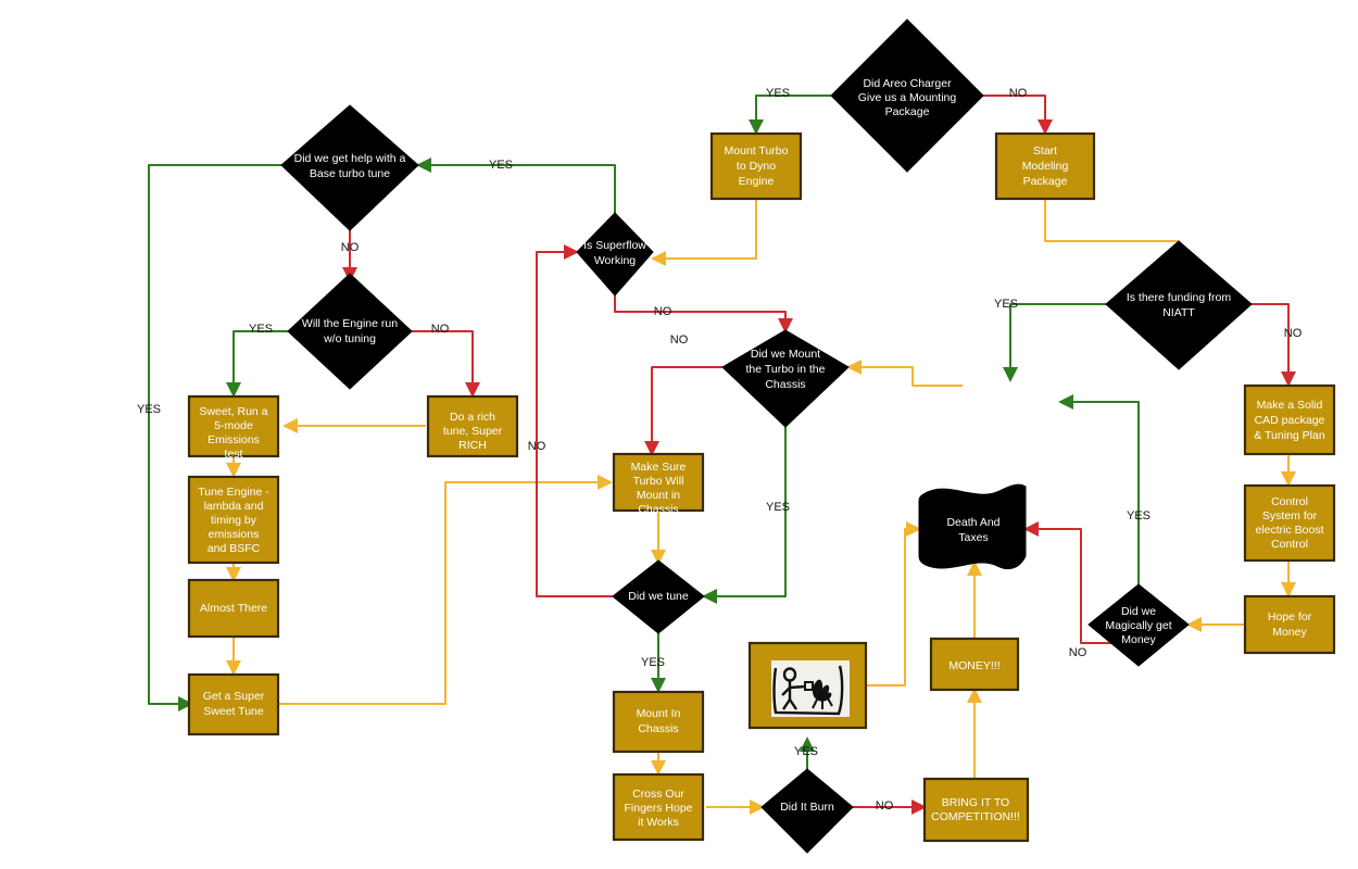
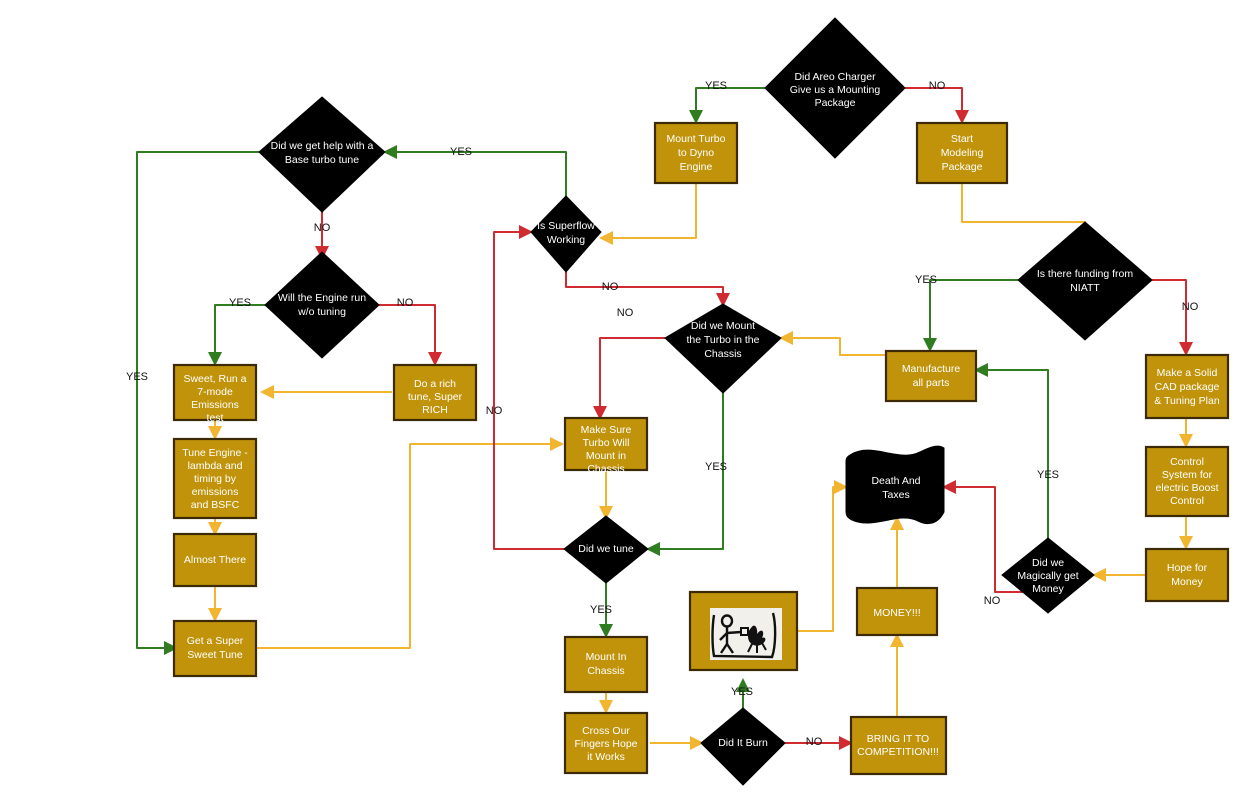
  YES
  NO
  YES
  NO
  YES
  NO
  YES
  NO
  YES
  NO
  NO
  YES
  NO
  YES
  YES
  NO
  YES
  NO
  Did Areo Charger
  Give us a Mounting
  Package
  Mount Turbo
  to Dyno
  Engine
  Start
  Modeling
  Package
  Did we get help with a
  Base turbo tune
  Is Superflow
  Working
  Is there funding from
  NIATT
  Will the Engine run
  w/o tuning
  Did we Mount
  the Turbo in the
  Chassis
+ Manufacture
+ all parts
  Make a Solid
  CAD package
  & Tuning Plan
  Sweet, Run a
- 5-mode
+ 7-mode
  Emissions
  test
  Do a rich
  tune, Super
  RICH
  Tune Engine -
  lambda and
  timing by
  emissions
  and BSFC
  Make Sure
  Turbo Will
  Mount in
  Chassis
  Control
  System for
  electric Boost
  Control
  Death And
  Taxes
  Almost There
  Did we tune
  Did we
  Magically get
  Money
  Hope for
  Money
  Get a Super
  Sweet Tune
  Mount In
  Chassis
  MONEY!!!
  Cross Our
  Fingers Hope
  it Works
  Did It Burn
  BRING IT TO
  COMPETITION!!!
